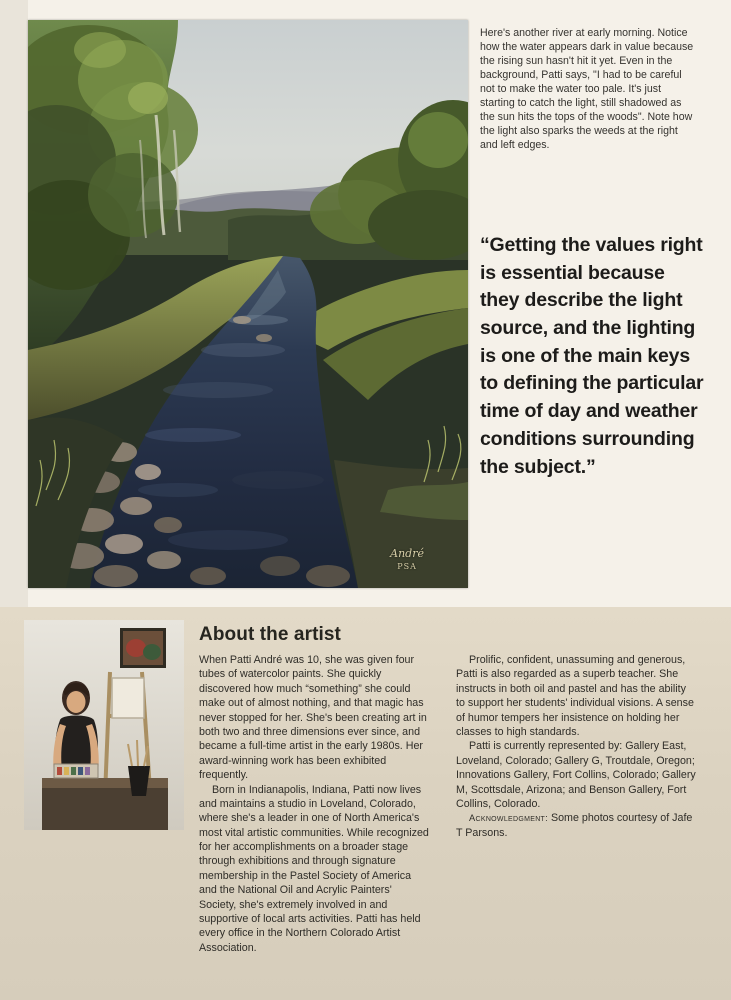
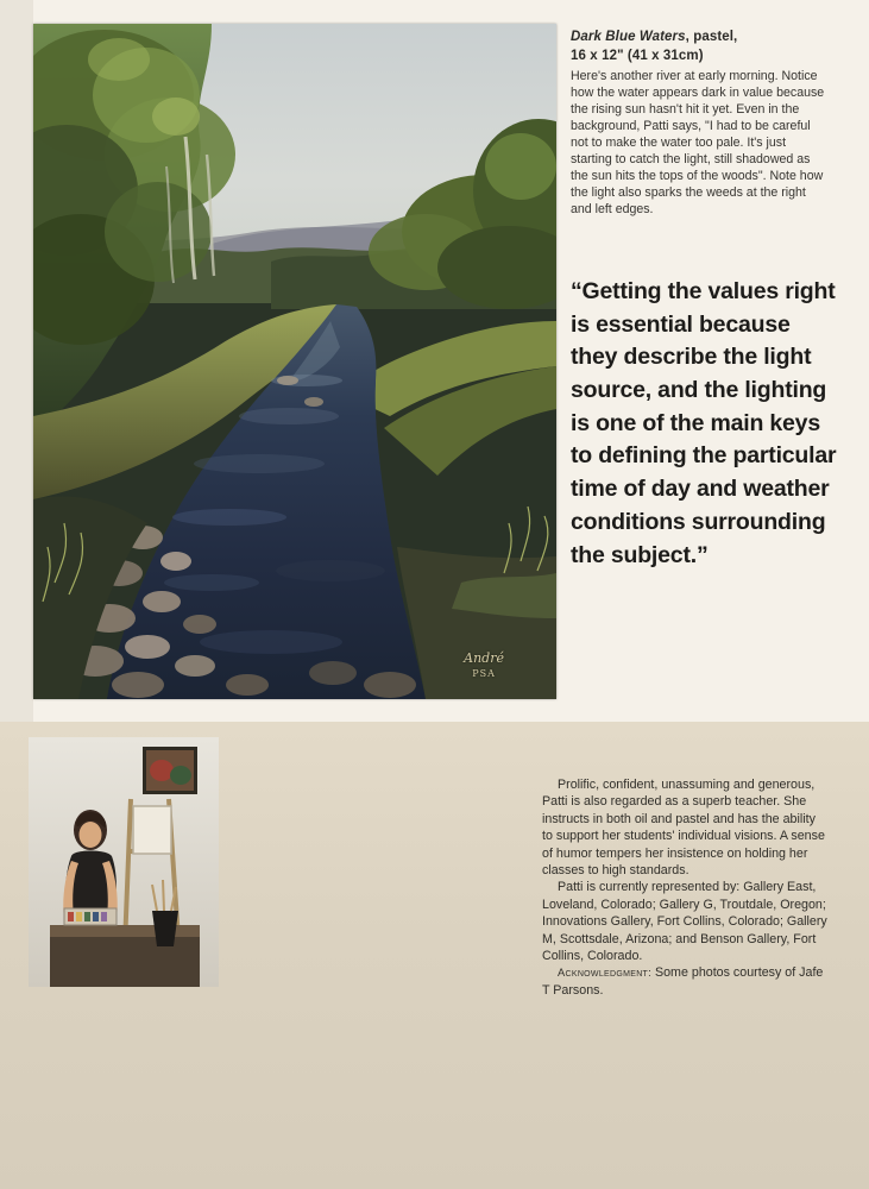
  André
  PSA
+ Dark Blue Waters, pastel,
+ 16 x 12" (41 x 31cm)
  Here's another river at early morning. Notice how the water appears dark in value because the rising sun hasn't hit it yet. Even in the background, Patti says, "I had to be careful not to make the water too pale. It's just starting to catch the light, still shadowed as the sun hits the tops of the woods". Note how the light also sparks the weeds at the right and left edges.
  “Getting the values right is essential because they describe the light source, and the lighting is one of the main keys to defining the particular time of day and weather conditions surrounding the subject.”
- About the artist
- When Patti André was 10, she was given four tubes of watercolor paints. She quickly discovered how much “something” she could make out of almost nothing, and that magic has never stopped for her. She's been creating art in both two and three dimensions ever since, and became a full-time artist in the early 1980s. Her award-winning work has been exhibited frequently.
- Born in Indianapolis, Indiana, Patti now lives and maintains a studio in Loveland, Colorado, where she's a leader in one of North America's most vital artistic communities. While recognized for her accomplishments on a broader stage through exhibitions and through signature membership in the Pastel Society of America and the National Oil and Acrylic Painters' Society, she's extremely involved in and supportive of local arts activities. Patti has held every office in the Northern Colorado Artist Association.
  Prolific, confident, unassuming and generous, Patti is also regarded as a superb teacher. She instructs in both oil and pastel and has the ability to support her students' individual visions. A sense of humor tempers her insistence on holding her classes to high standards.
  Patti is currently represented by: Gallery East, Loveland, Colorado; Gallery G, Troutdale, Oregon; Innovations Gallery, Fort Collins, Colorado; Gallery M, Scottsdale, Arizona; and Benson Gallery, Fort Collins, Colorado.
  Acknowledgment: Some photos courtesy of Jafe T Parsons.
